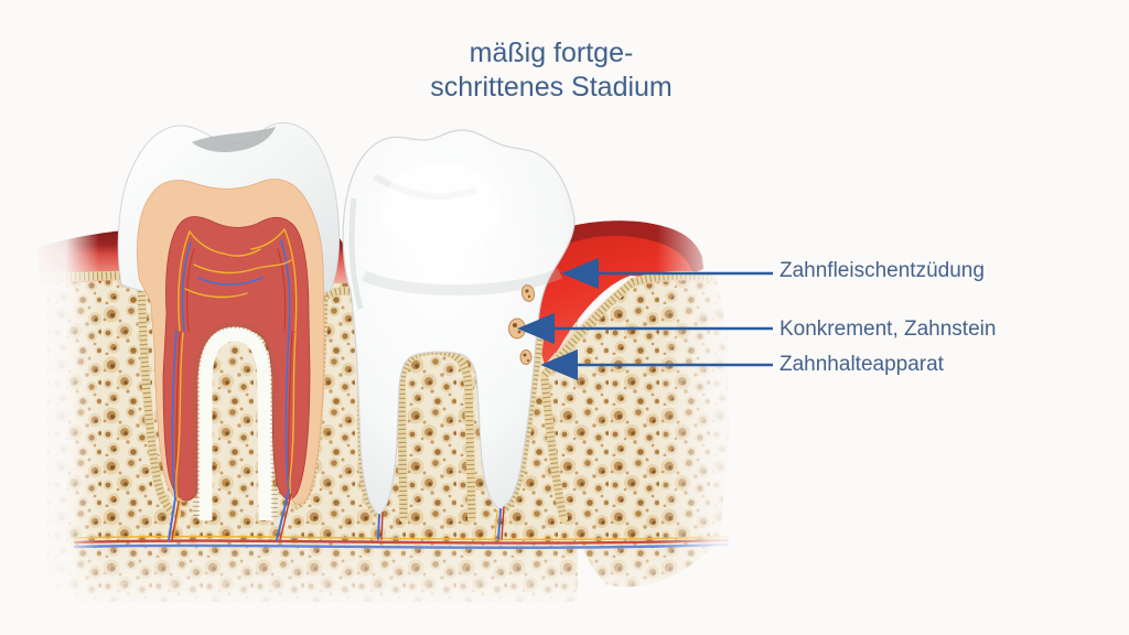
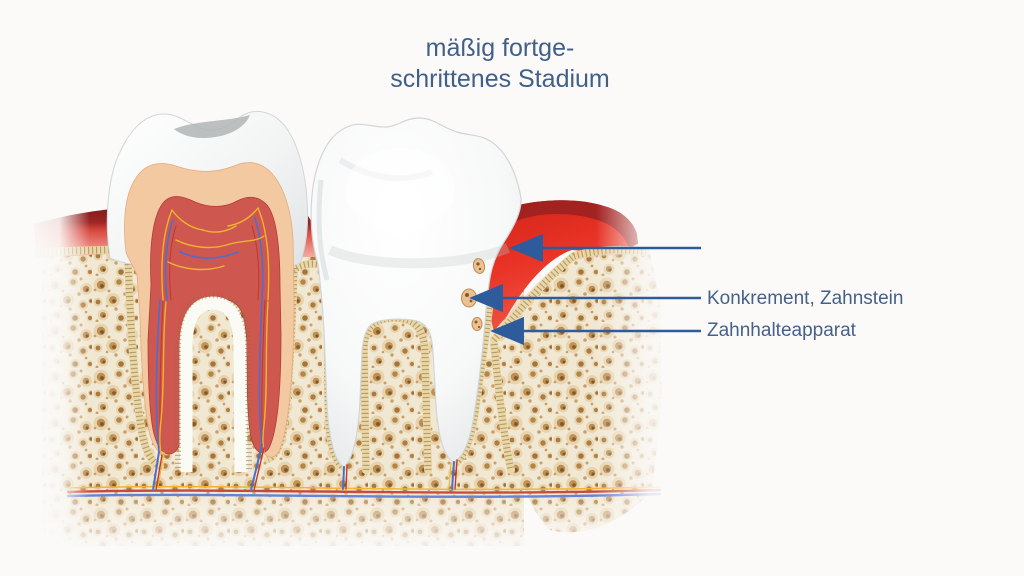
  mäßig fortge-
  schrittenes Stadium
- Zahnfleischentzüdung
  Konkrement, Zahnstein
  Zahnhalteapparat
